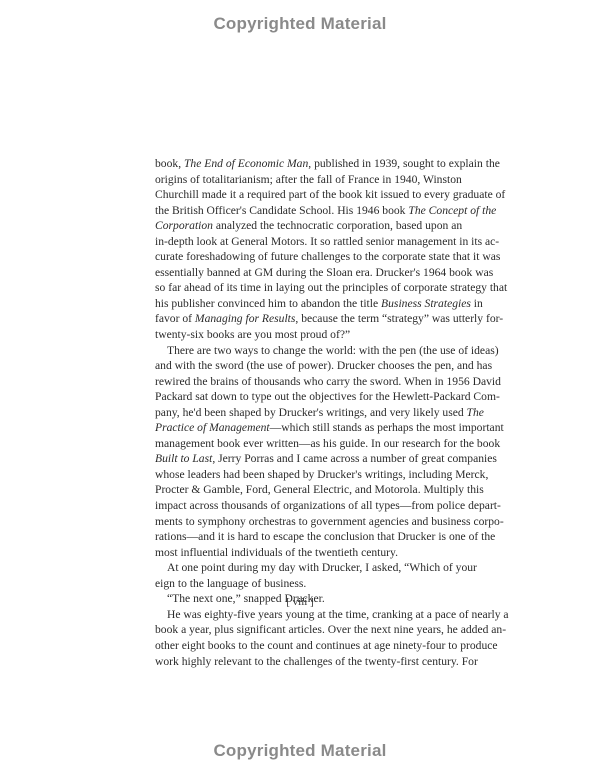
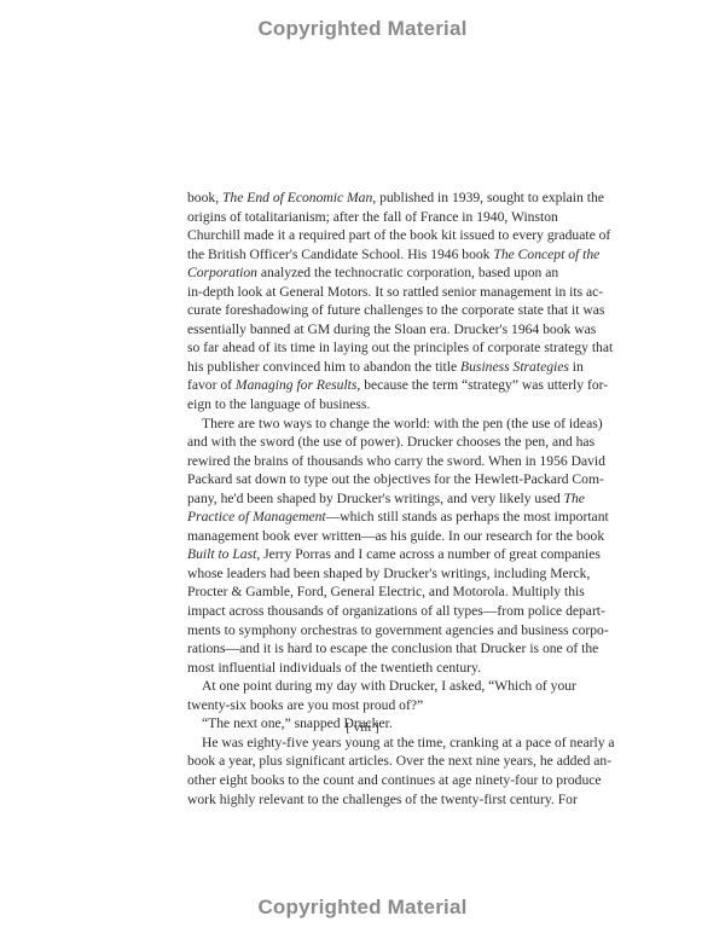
  Copyrighted Material
  book, The End of Economic Man, published in 1939, sought to explain the
  origins of totalitarianism; after the fall of France in 1940, Winston
  Churchill made it a required part of the book kit issued to every graduate of
  the British Officer's Candidate School. His 1946 book The Concept of the
  Corporation analyzed the technocratic corporation, based upon an
  in-depth look at General Motors. It so rattled senior management in its ac-
  curate foreshadowing of future challenges to the corporate state that it was
  essentially banned at GM during the Sloan era. Drucker's 1964 book was
  so far ahead of its time in laying out the principles of corporate strategy that
  his publisher convinced him to abandon the title Business Strategies in
  favor of Managing for Results, because the term “strategy” was utterly for-
- twenty-six books are you most proud of?”
+ eign to the language of business.
  There are two ways to change the world: with the pen (the use of ideas)
  and with the sword (the use of power). Drucker chooses the pen, and has
  rewired the brains of thousands who carry the sword. When in 1956 David
  Packard sat down to type out the objectives for the Hewlett-Packard Com-
  pany, he'd been shaped by Drucker's writings, and very likely used The
  Practice of Management—which still stands as perhaps the most important
  management book ever written—as his guide. In our research for the book
  Built to Last, Jerry Porras and I came across a number of great companies
  whose leaders had been shaped by Drucker's writings, including Merck,
  Procter & Gamble, Ford, General Electric, and Motorola. Multiply this
  impact across thousands of organizations of all types—from police depart-
  ments to symphony orchestras to government agencies and business corpo-
  rations—and it is hard to escape the conclusion that Drucker is one of the
  most influential individuals of the twentieth century.
  At one point during my day with Drucker, I asked, “Which of your
- eign to the language of business.
+ twenty-six books are you most proud of?”
  “The next one,” snapped Drucker.
  He was eighty-five years young at the time, cranking at a pace of nearly a
  book a year, plus significant articles. Over the next nine years, he added an-
  other eight books to the count and continues at age ninety-four to produce
  work highly relevant to the challenges of the twenty-first century. For
  [ viii ]
  Copyrighted Material
